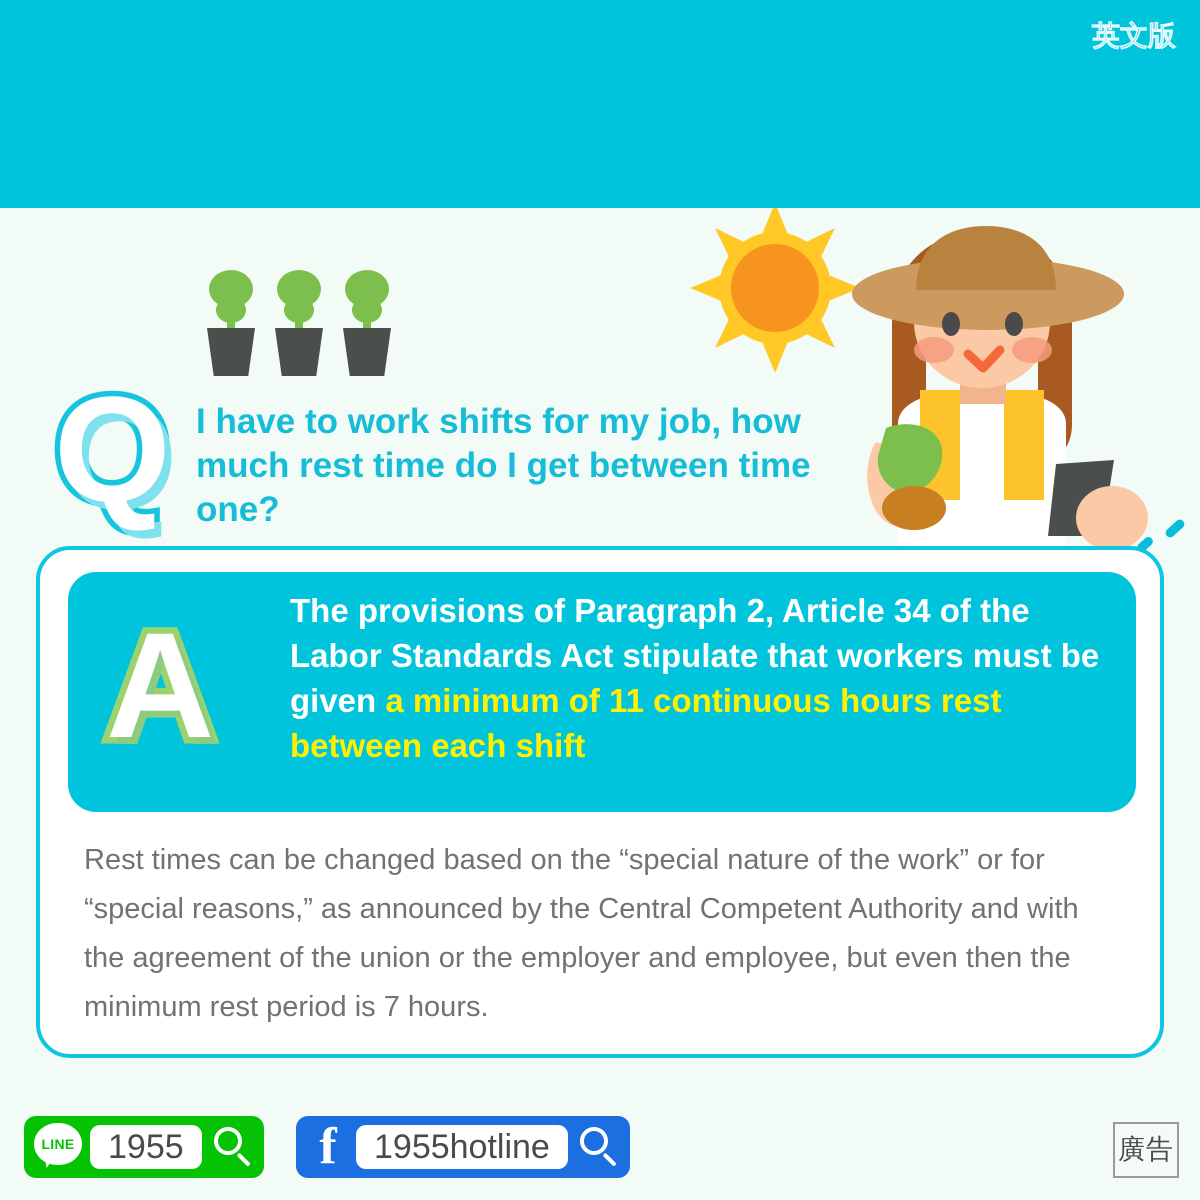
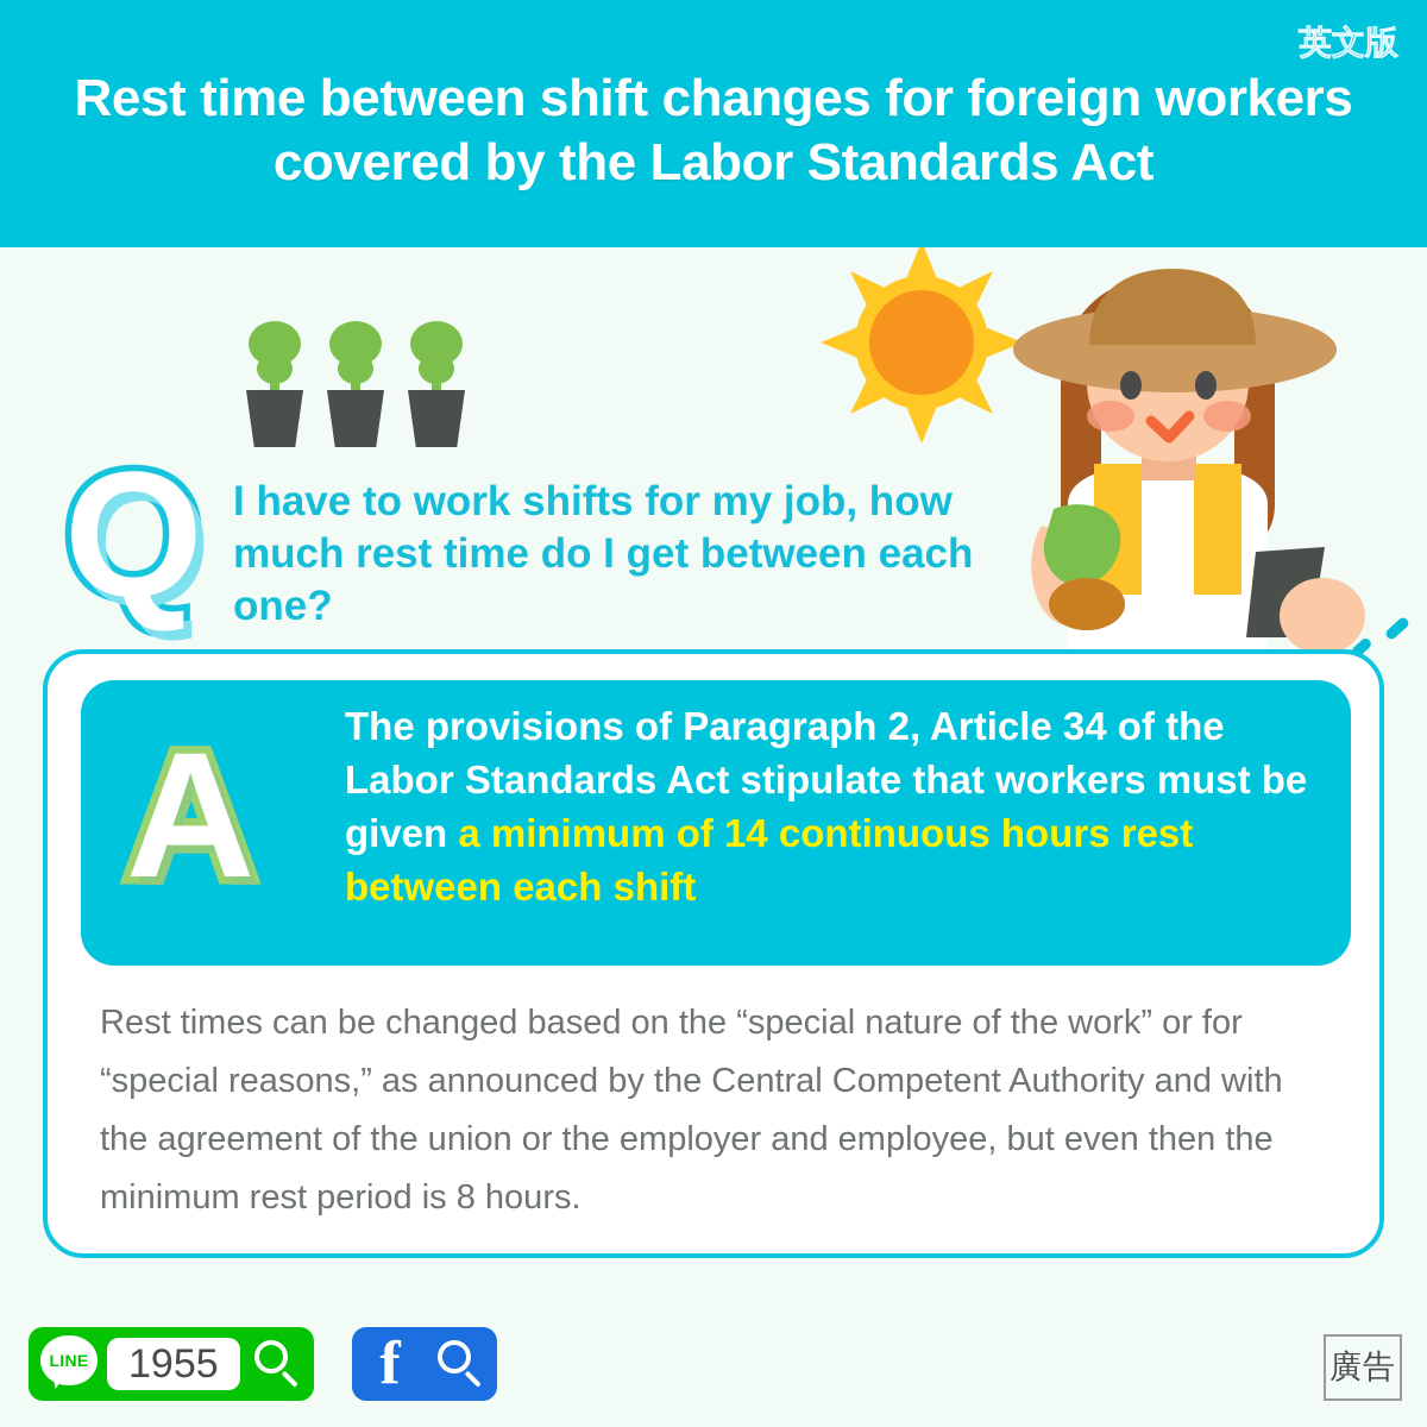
  英文版
+ Rest time between shift changes for foreign workers covered by the Labor Standards Act
  Q
- I have to work shifts for my job, how much rest time do I get between time one?
+ I have to work shifts for my job, how much rest time do I get between each one?
  A
- The provisions of Paragraph 2, Article 34 of the Labor Standards Act stipulate that workers must be given a minimum of 11 continuous hours rest between each shift
+ The provisions of Paragraph 2, Article 34 of the Labor Standards Act stipulate that workers must be given a minimum of 14 continuous hours rest between each shift
- Rest times can be changed based on the “special nature of the work” or for “special reasons,” as announced by the Central Competent Authority and with the agreement of the union or the employer and employee, but even then the minimum rest period is 7 hours.
+ Rest times can be changed based on the “special nature of the work” or for “special reasons,” as announced by the Central Competent Authority and with the agreement of the union or the employer and employee, but even then the minimum rest period is 8 hours.
  LINE
  1955
  f
- 1955hotline
  廣告
